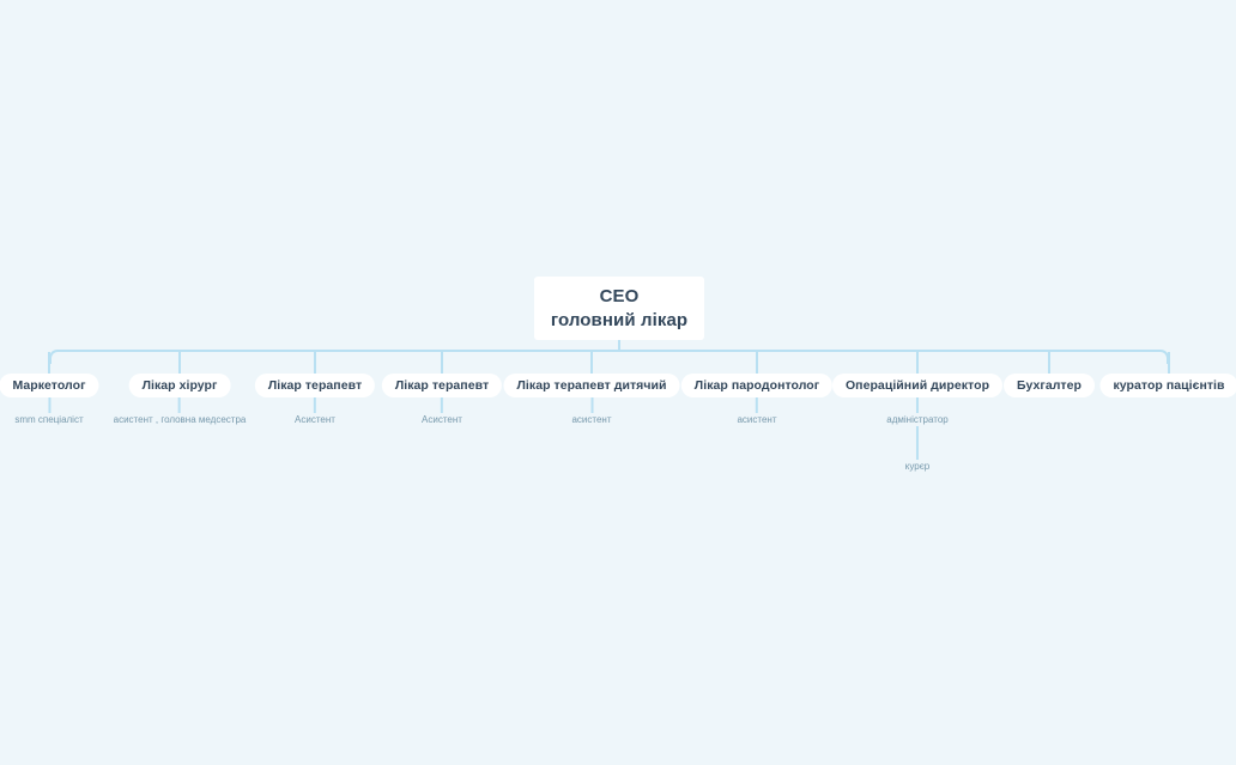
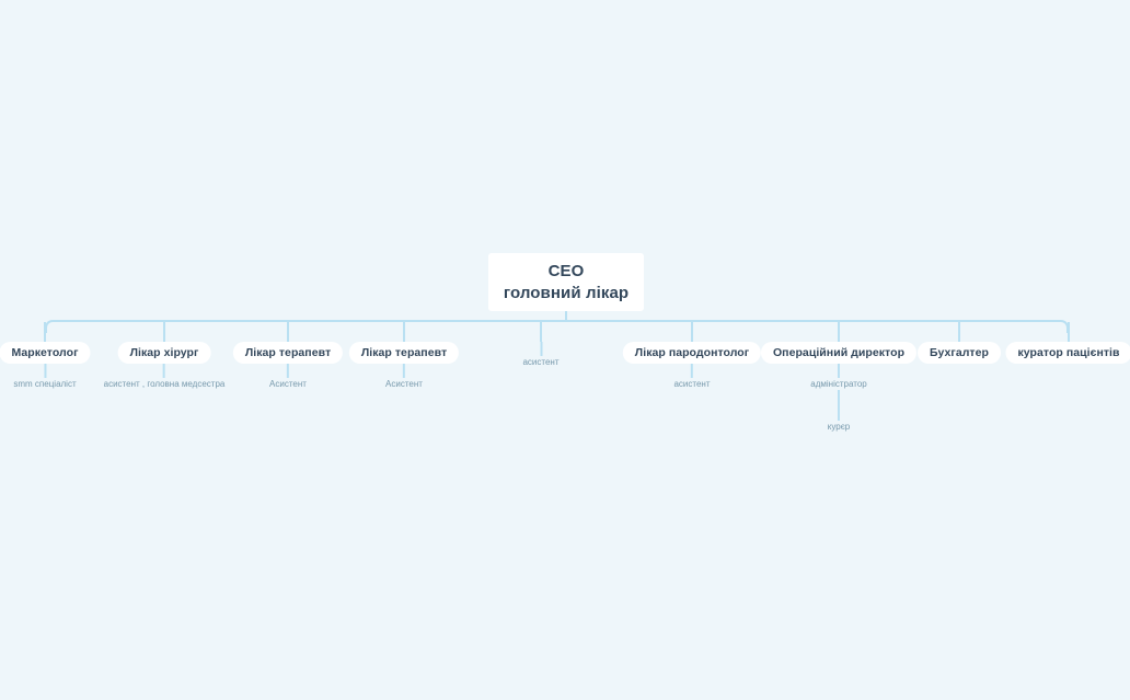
  CEO
  головний лікар
  Маркетолог
  smm спеціаліст
  Лікар хірург
  асистент , головна медсестра
  Лікар терапевт
  Асистент
  Лікар терапевт
  Асистент
- Лікар терапевт дитячий
  асистент
  Лікар пародонтолог
  асистент
  Операційний директор
  адміністратор
  курєр
  Бухгалтер
  куратор пацієнтів
